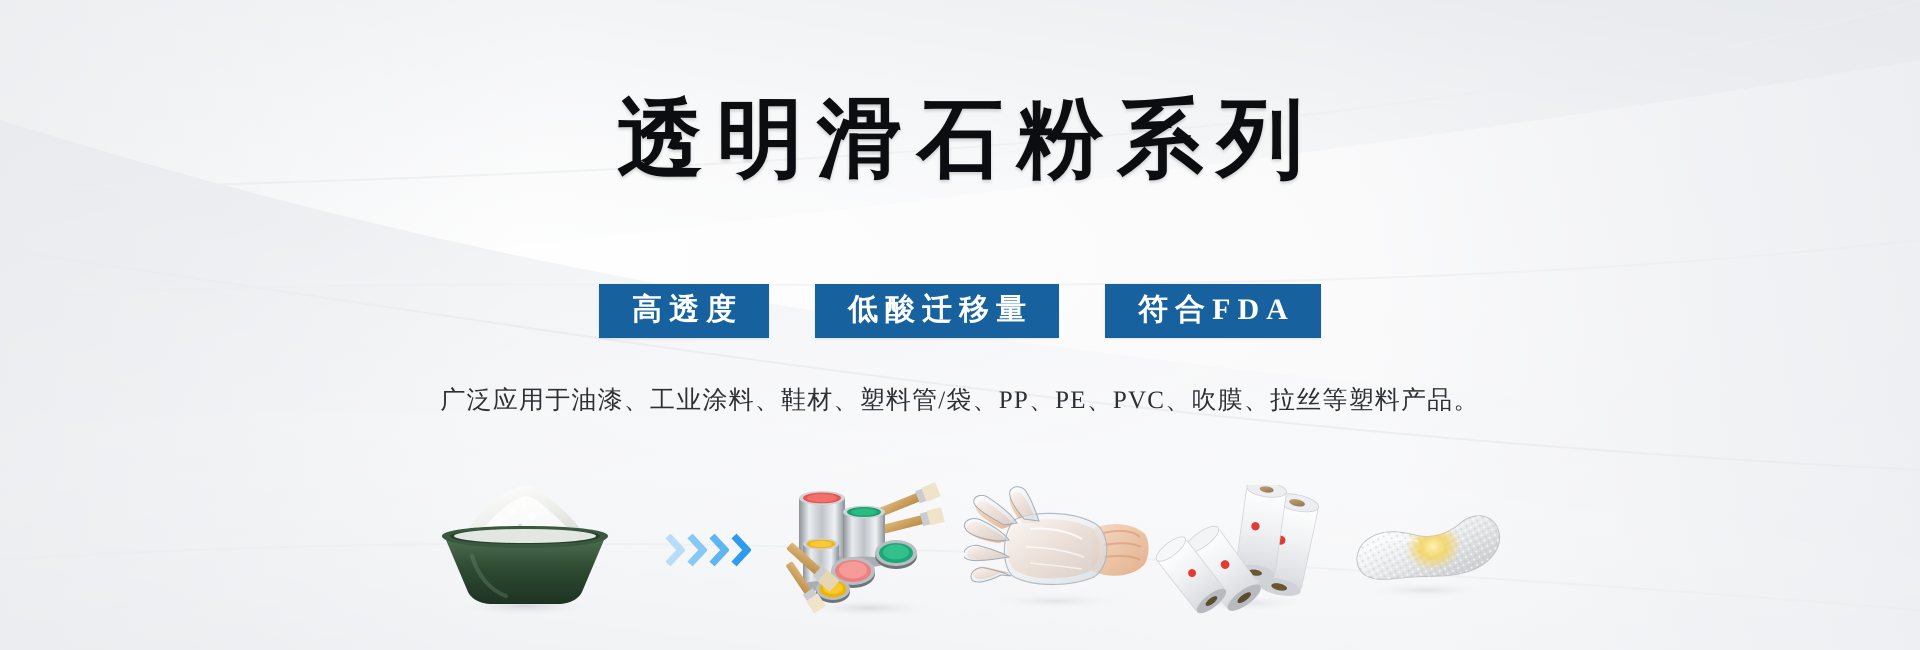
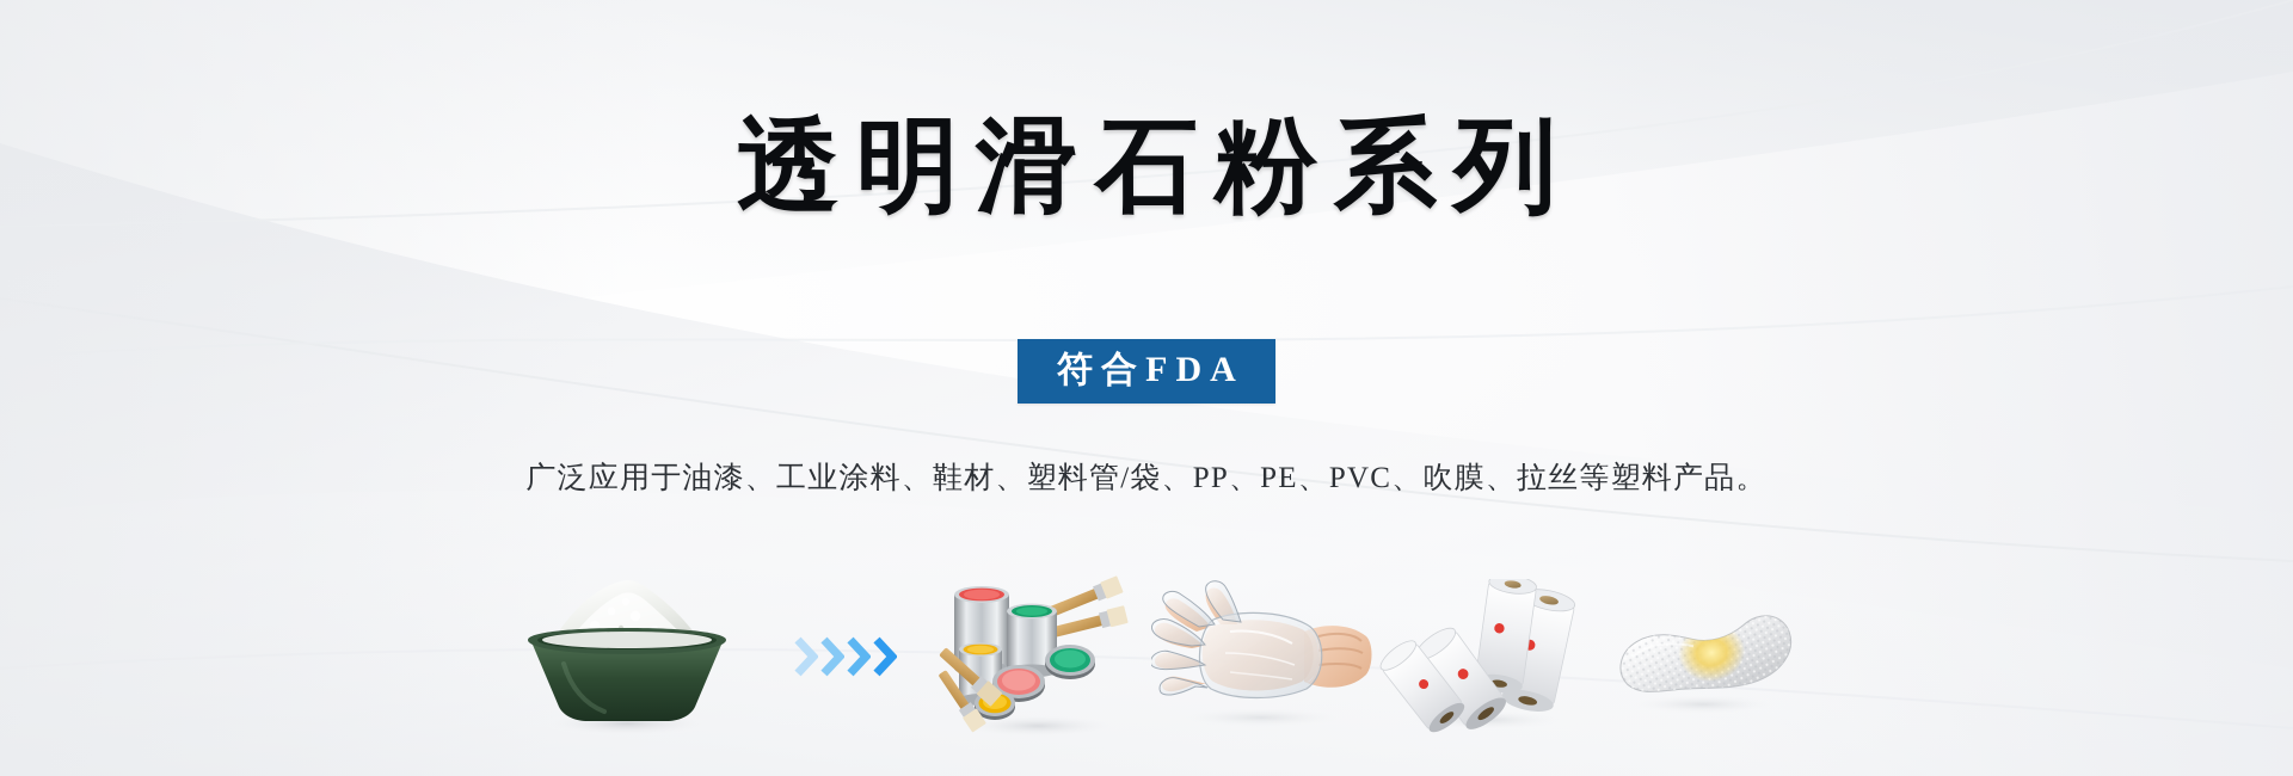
  透明滑石粉系列
- 高透度
- 低酸迁移量
  符合FDA
  广泛应用于油漆、工业涂料、鞋材、塑料管/袋、PP、PE、PVC、吹膜、拉丝等塑料产品。
